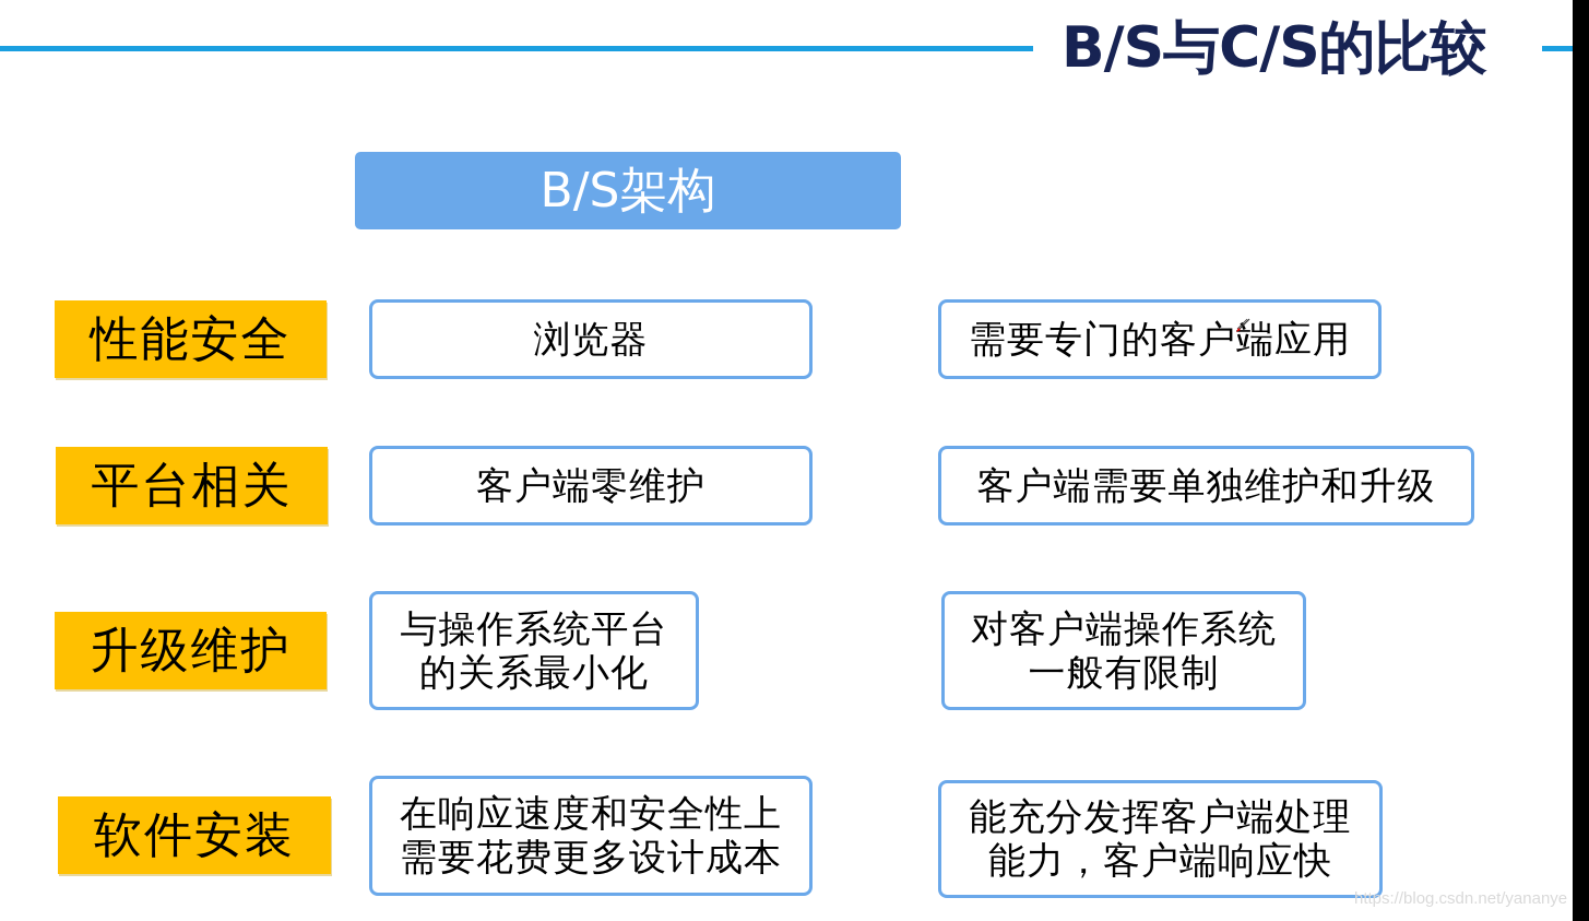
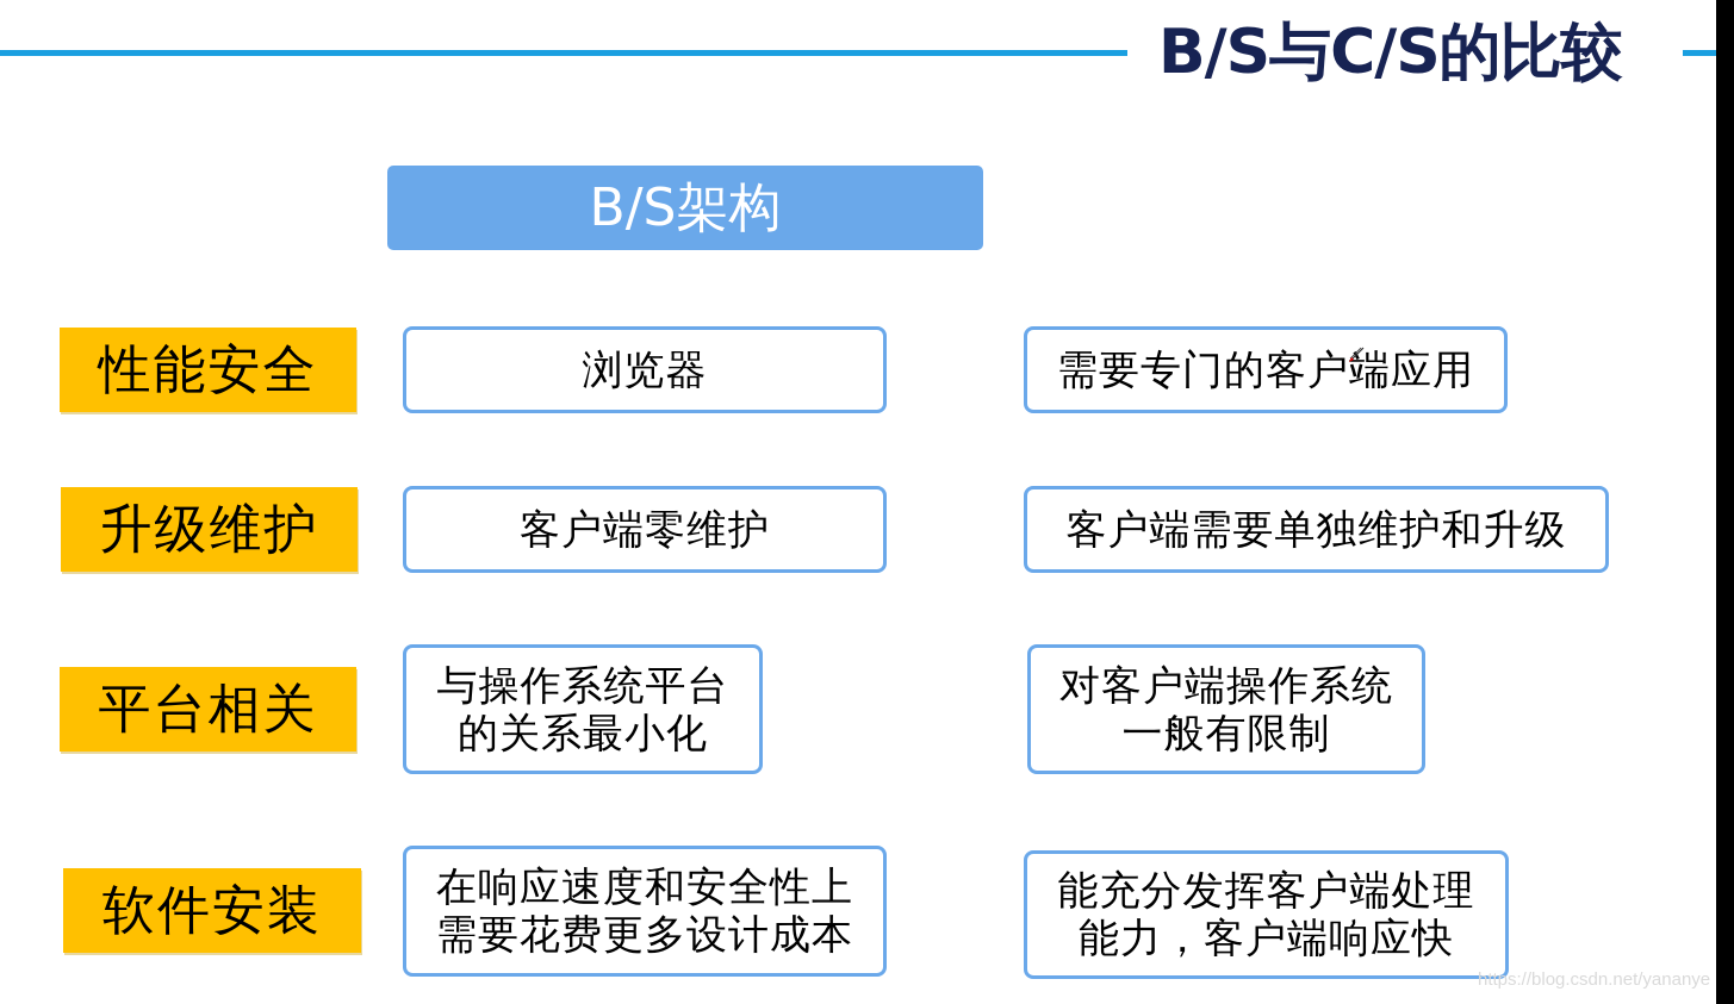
  B/S与C/S的比较
  B/S架构
  性能安全
  浏览器
  需要专门的客户端应用
- 平台相关
+ 升级维护
  客户端零维护
  客户端需要单独维护和升级
- 升级维护
+ 平台相关
  与操作系统平台
  的关系最小化
  对客户端操作系统
  一般有限制
  软件安装
  在响应速度和安全性上
  需要花费更多设计成本
  能充分发挥客户端处理
  能力，客户端响应快
  https://blog.csdn.net/yananye
